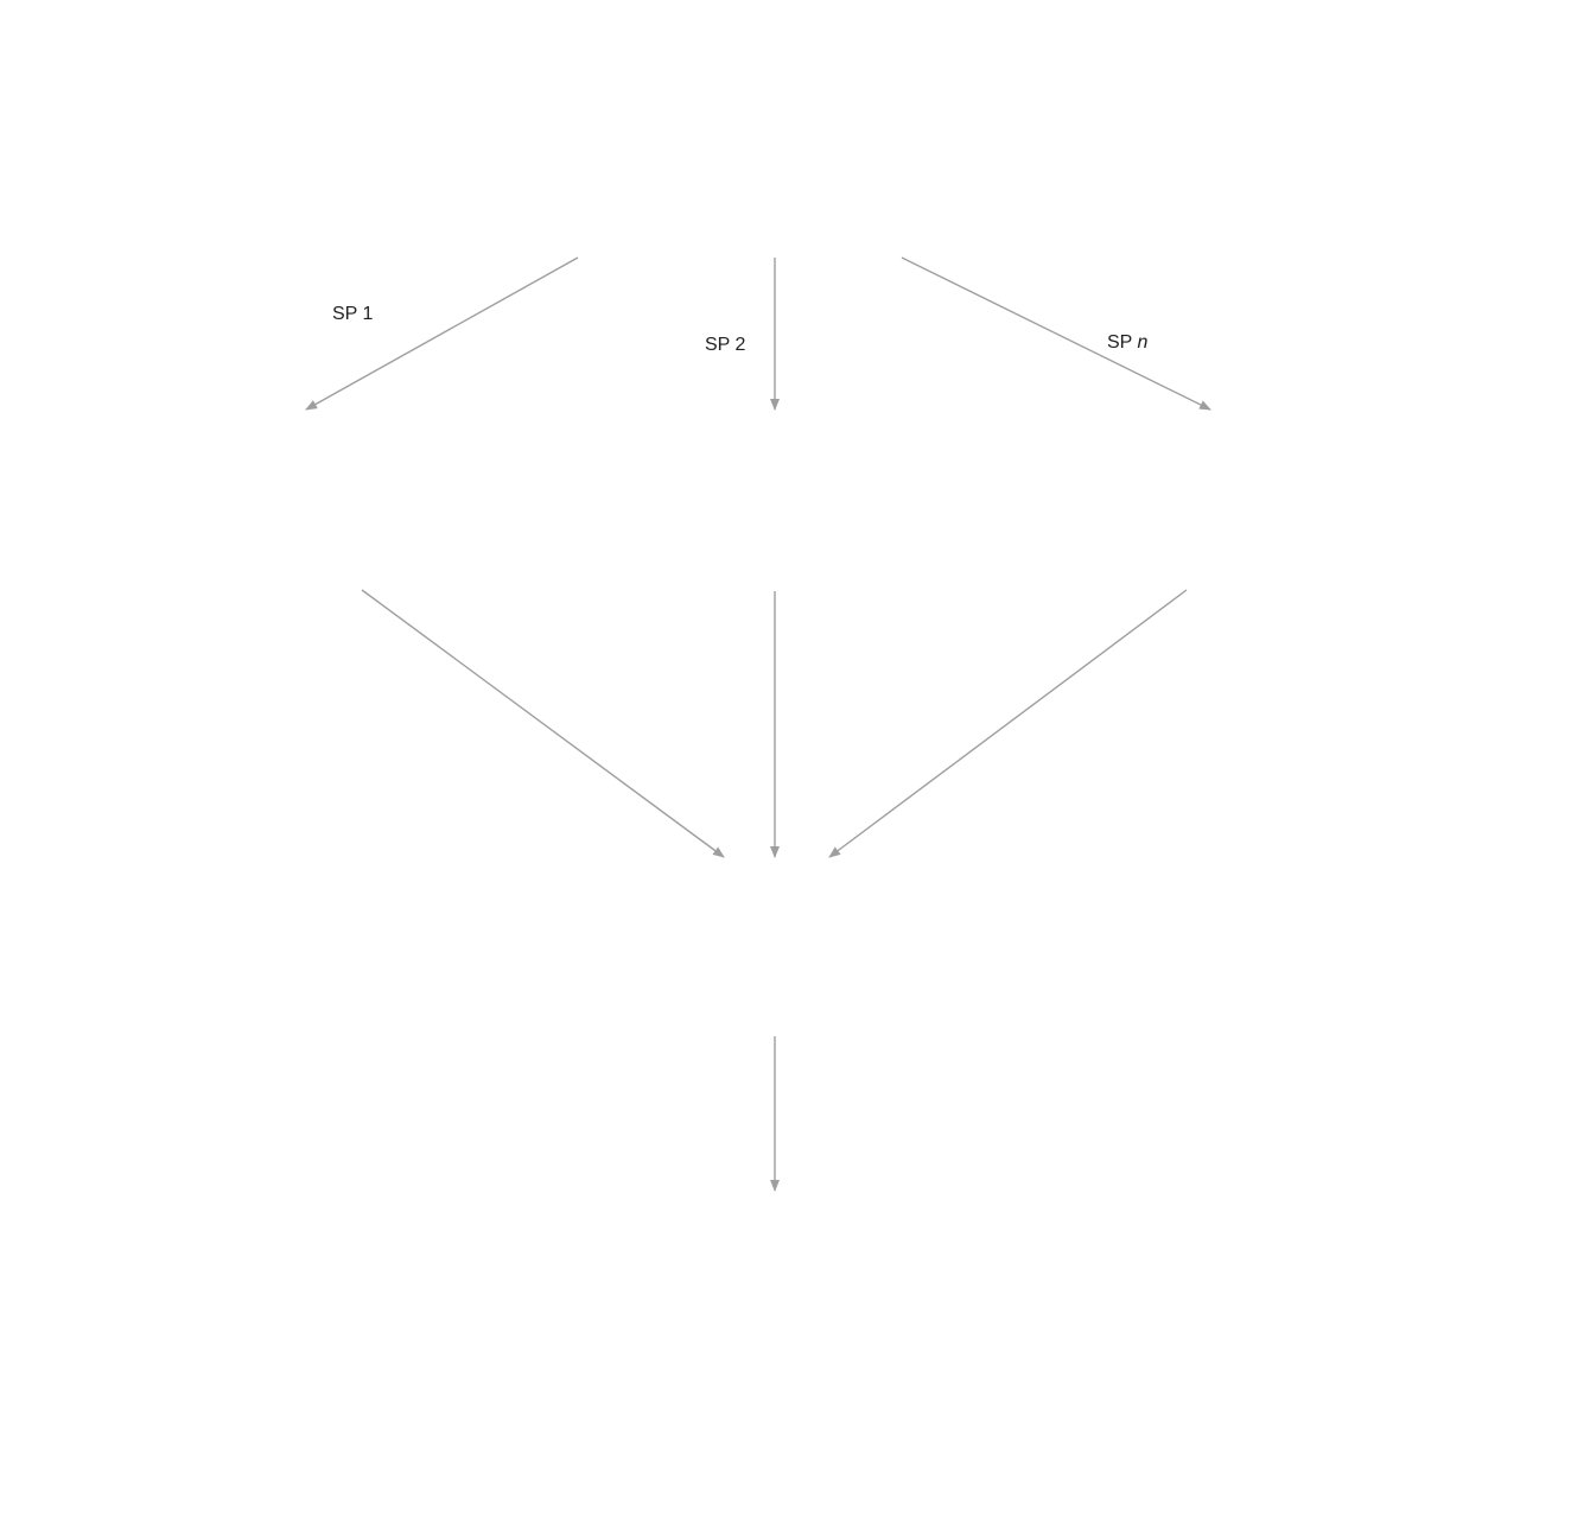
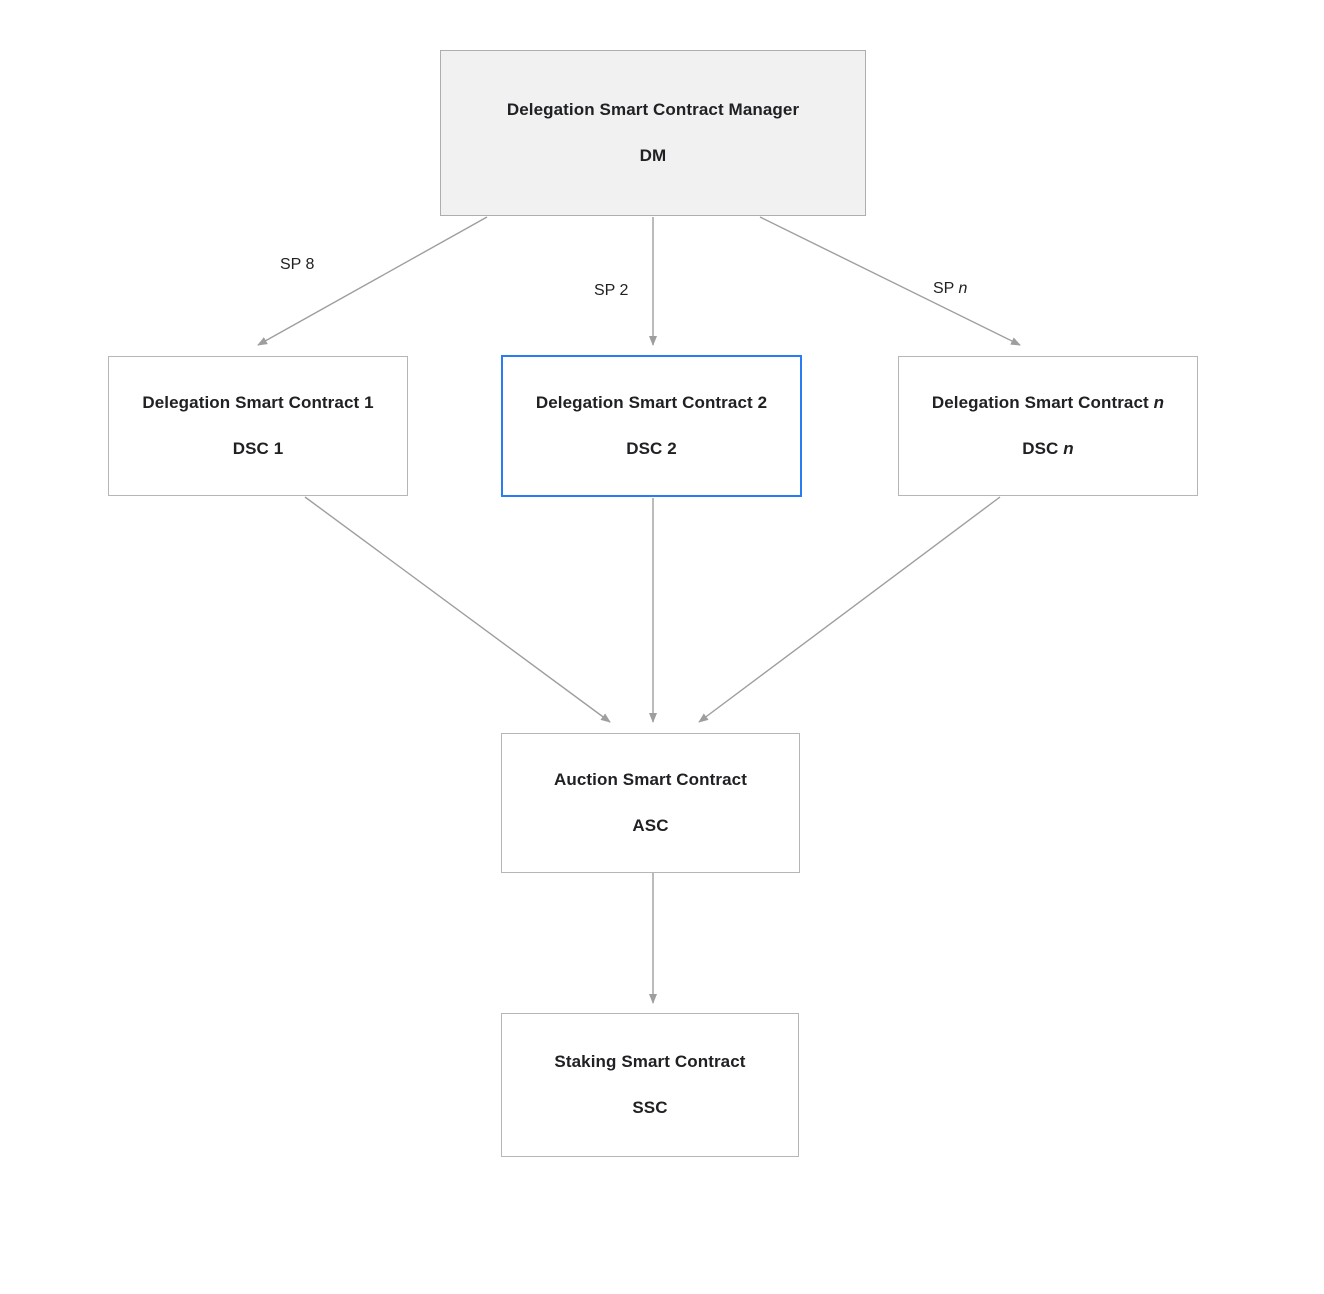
+ Delegation Smart Contract Manager
+ DM
+ Delegation Smart Contract 1
+ DSC 1
+ Delegation Smart Contract 2
+ DSC 2
+ Delegation Smart Contract n
+ DSC n
+ Auction Smart Contract
+ ASC
+ Staking Smart Contract
+ SSC
- SP 1
+ SP 8
  SP 2
  SP n
